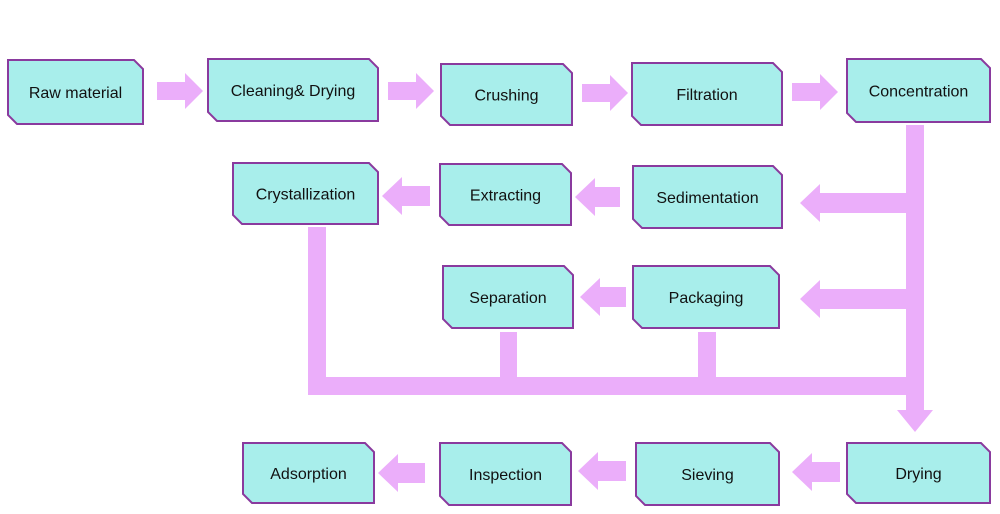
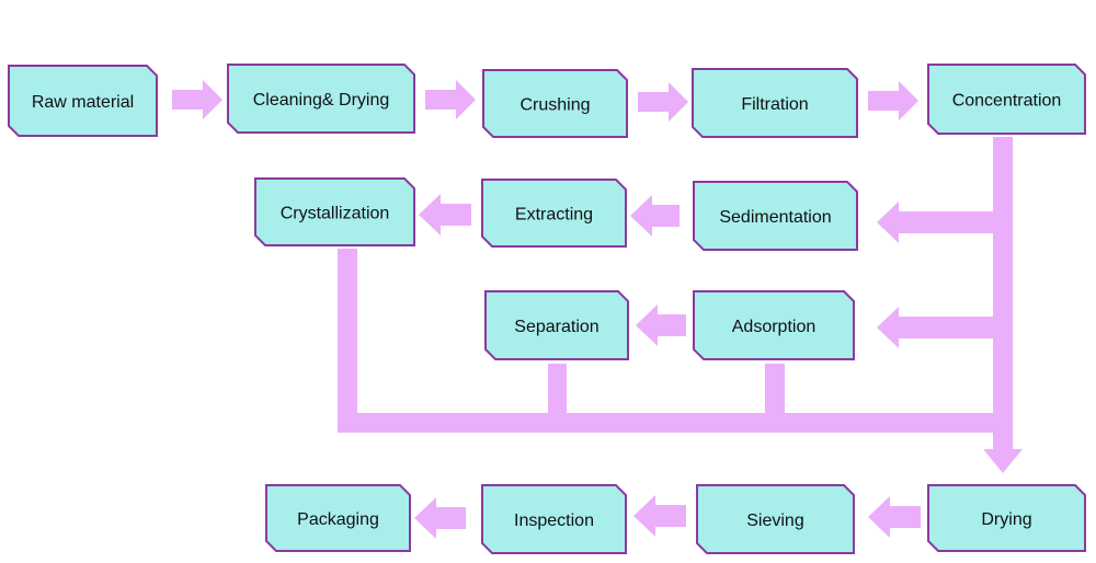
  Raw material
  Cleaning& Drying
  Crushing
  Filtration
  Concentration
  Sedimentation
  Extracting
  Crystallization
- Packaging
+ Adsorption
  Separation
  Drying
  Sieving
  Inspection
- Adsorption
+ Packaging
